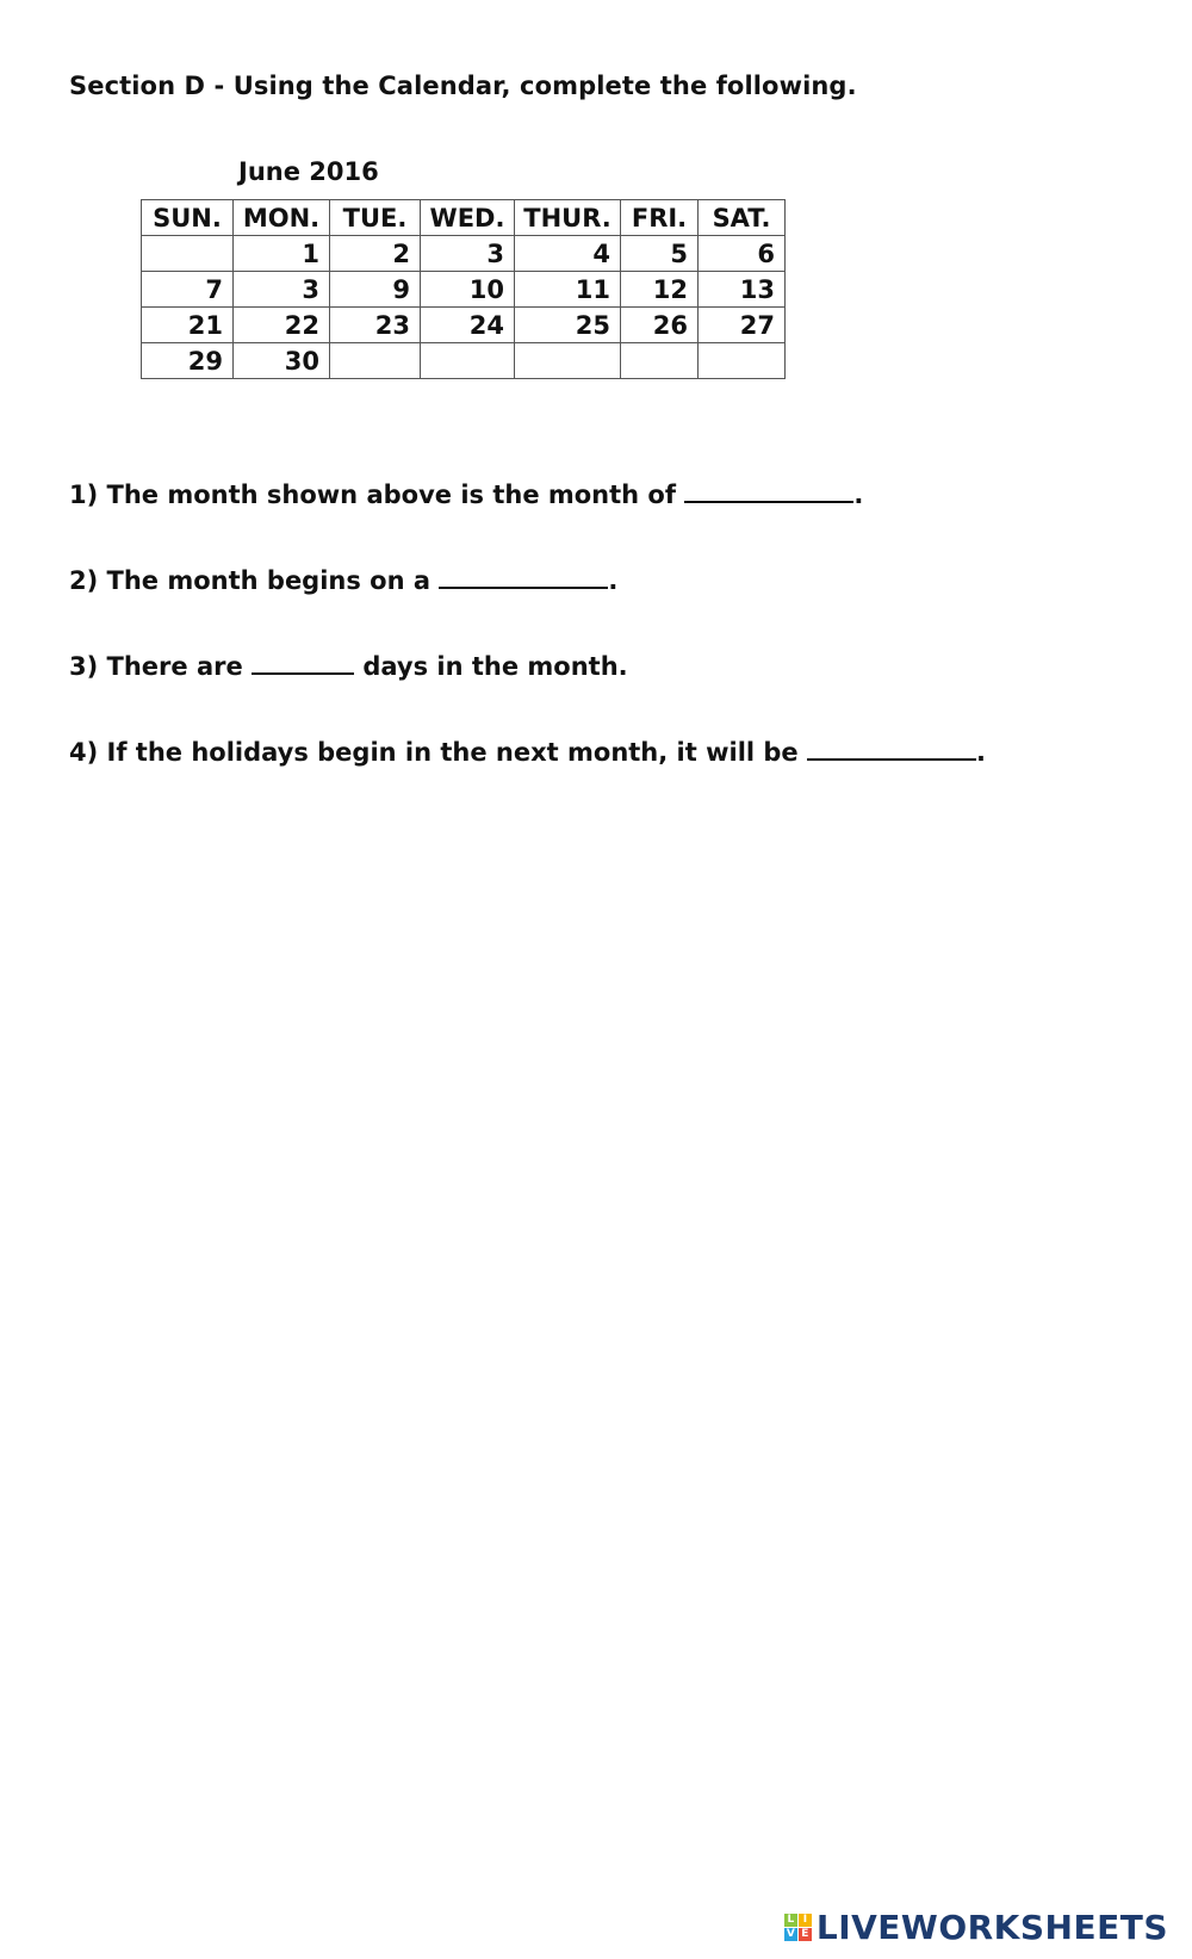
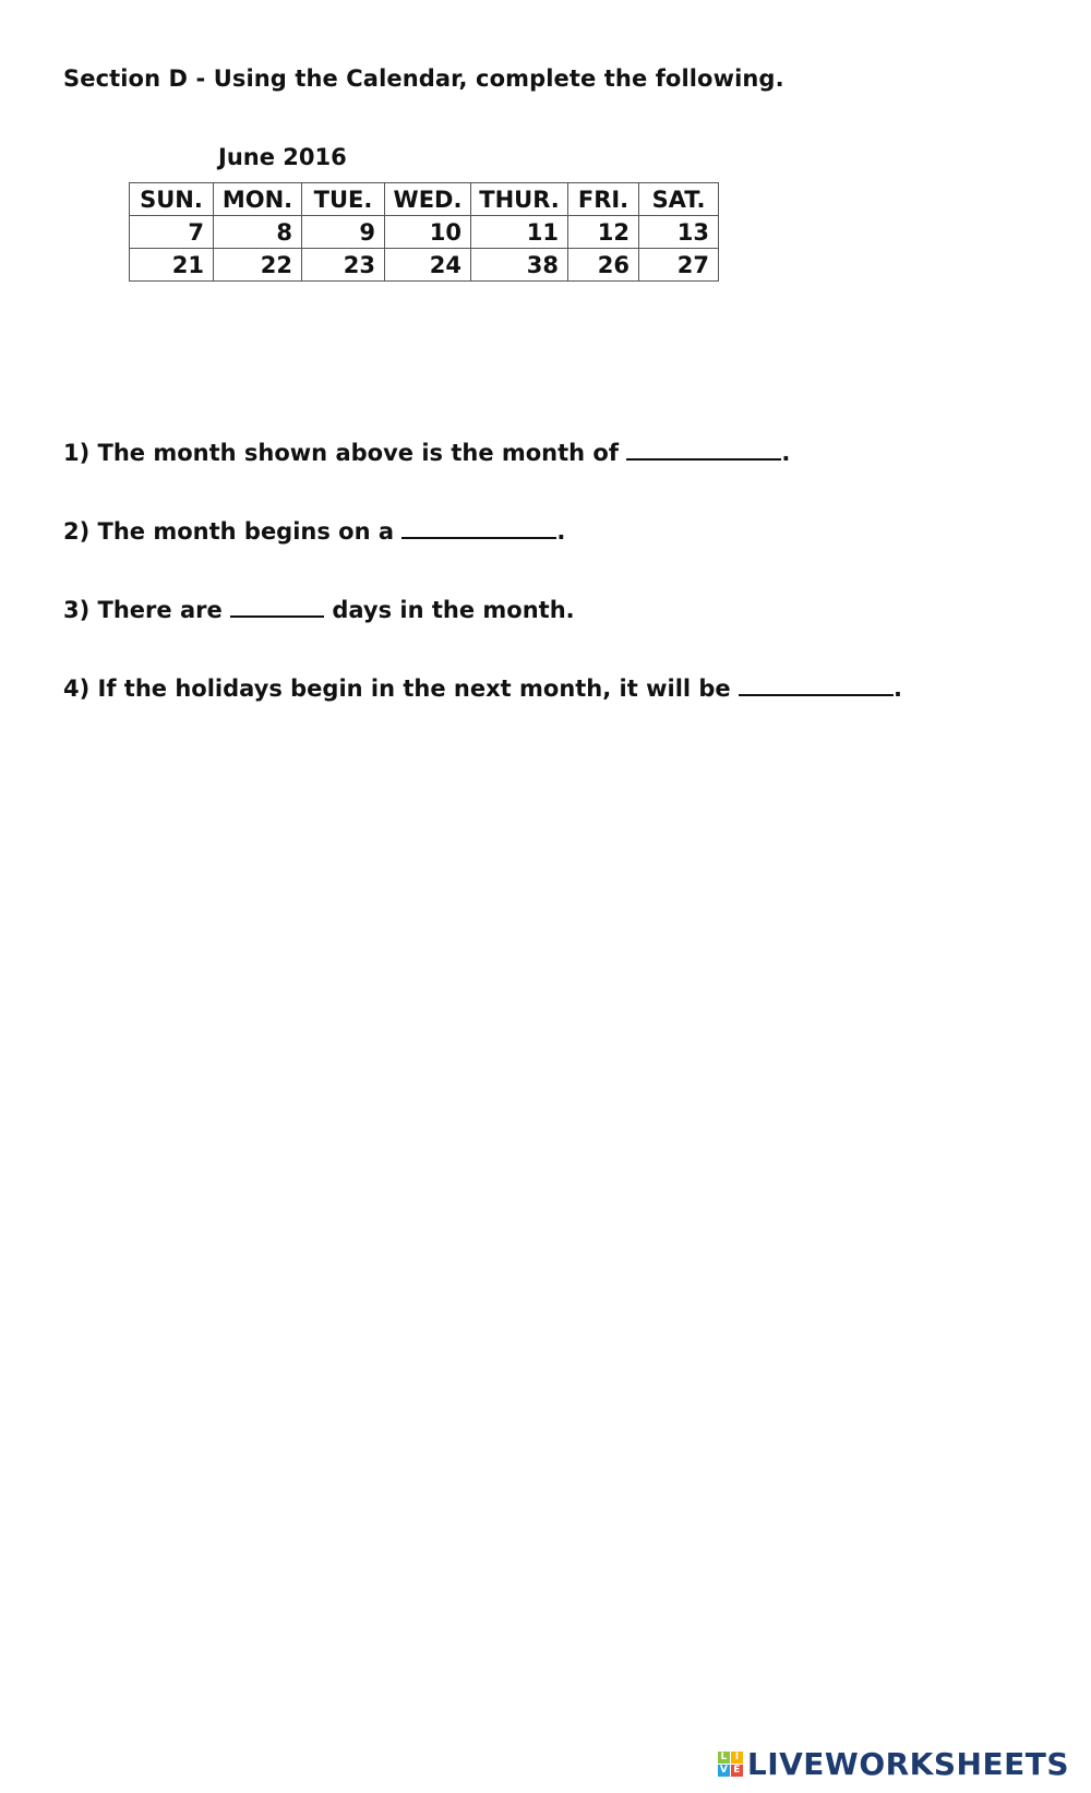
  Section D - Using the Calendar, complete the following.
  June 2016
  SUN.	MON.	TUE.	WED.	THUR.	FRI.	SAT.
- 	1	2	3	4	5	6
- 7	3	9	10	11	12	13
+ 7	8	9	10	11	12	13
- 21	22	23	24	25	26	27
+ 21	22	23	24	38	26	27
- 29	30
  1) The month shown above is the month of .
  2) The month begins on a .
  3) There are days in the month.
  4) If the holidays begin in the next month, it will be .
  L
  I
  V
  E
  LIVEWORKSHEETS
